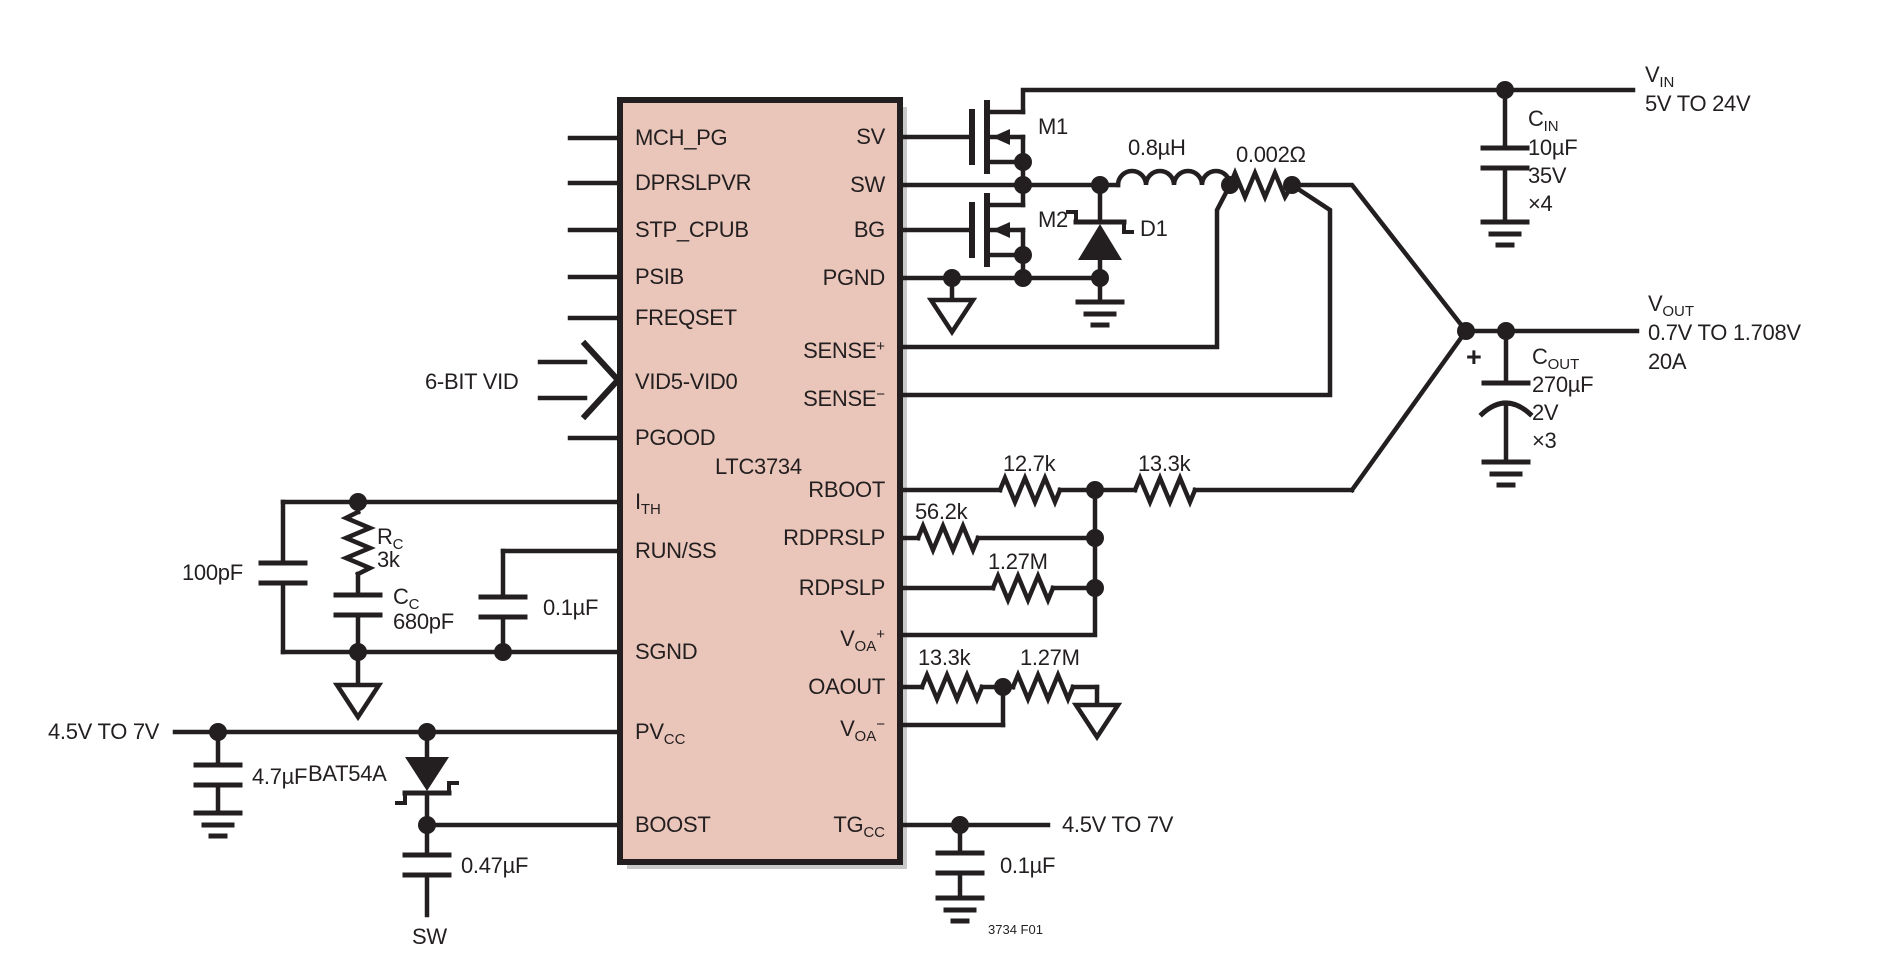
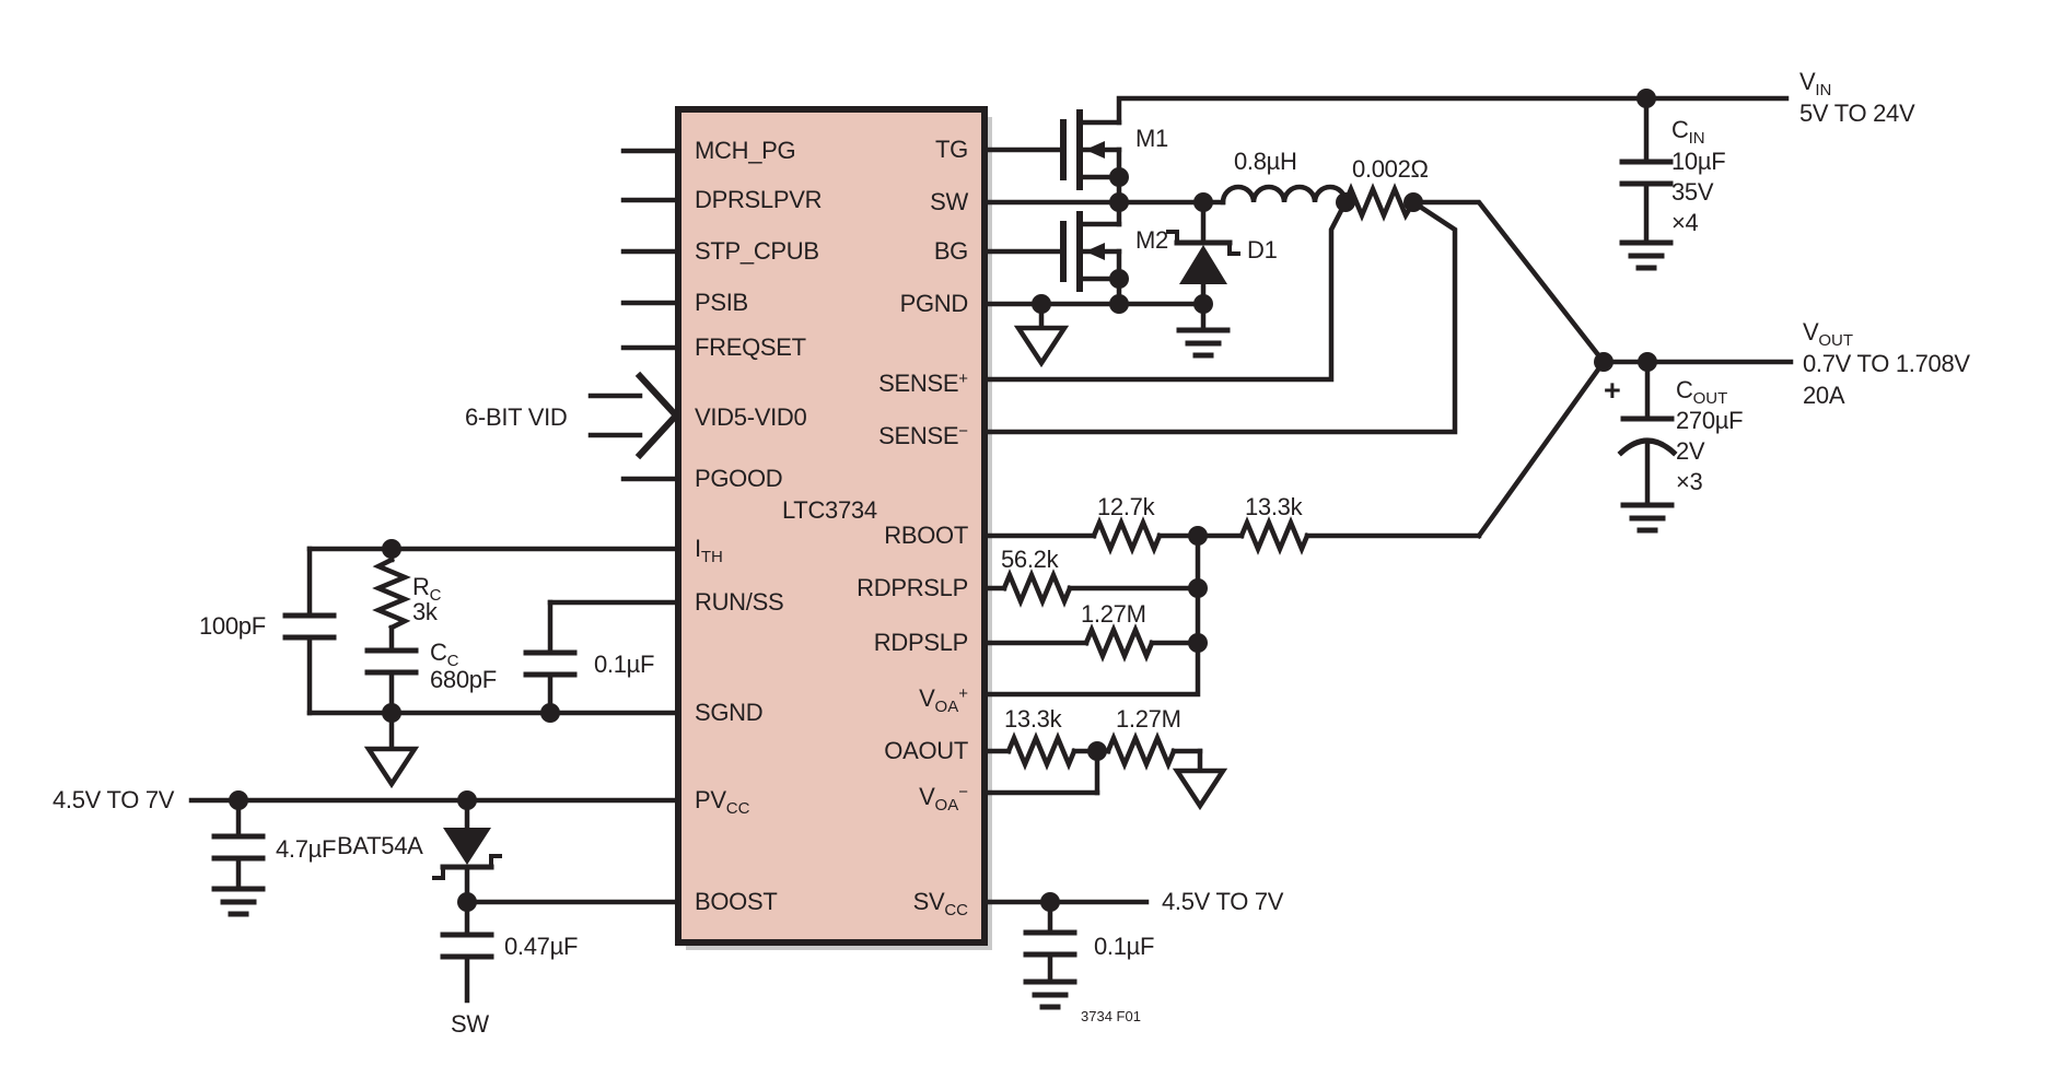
  LTC3734
  MCH_PG
  DPRSLPVR
  STP_CPUB
  PSIB
  FREQSET
  VID5-VID0
  PGOOD
  ITH
  RUN/SS
  SGND
  PVCC
  BOOST
- SV
+ TG
  SW
  BG
  PGND
  SENSE+
  SENSE−
  RBOOT
  RDPRSLP
  RDPSLP
  VOA+
  OAOUT
  VOA−
- TGCC
+ SVCC
  6-BIT VID
  M1
  M2
  D1
  0.8µH
  0.002Ω
  VIN
  5V TO 24V
  CIN
  10µF
  35V
  ×4
  VOUT
  0.7V TO 1.708V
  20A
  +
  COUT
  270µF
  2V
  ×3
  12.7k
  13.3k
  56.2k
  1.27M
  13.3k
  1.27M
  100pF
  RC
  3k
  CC
  680pF
  0.1µF
  4.5V TO 7V
  4.7µF
  BAT54A
  0.47µF
  SW
  4.5V TO 7V
  0.1µF
  3734 F01
